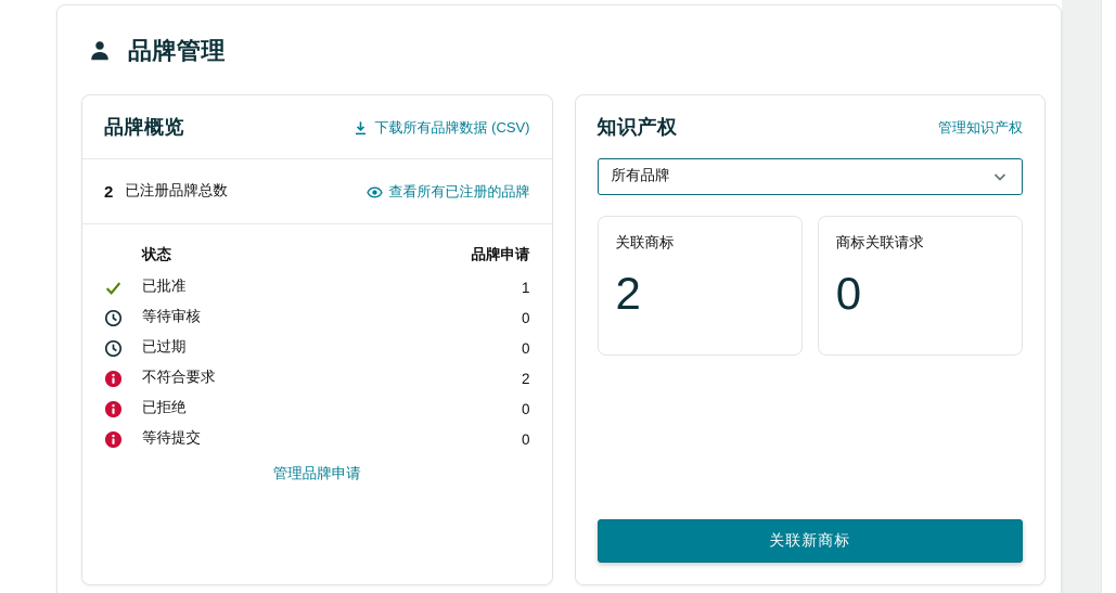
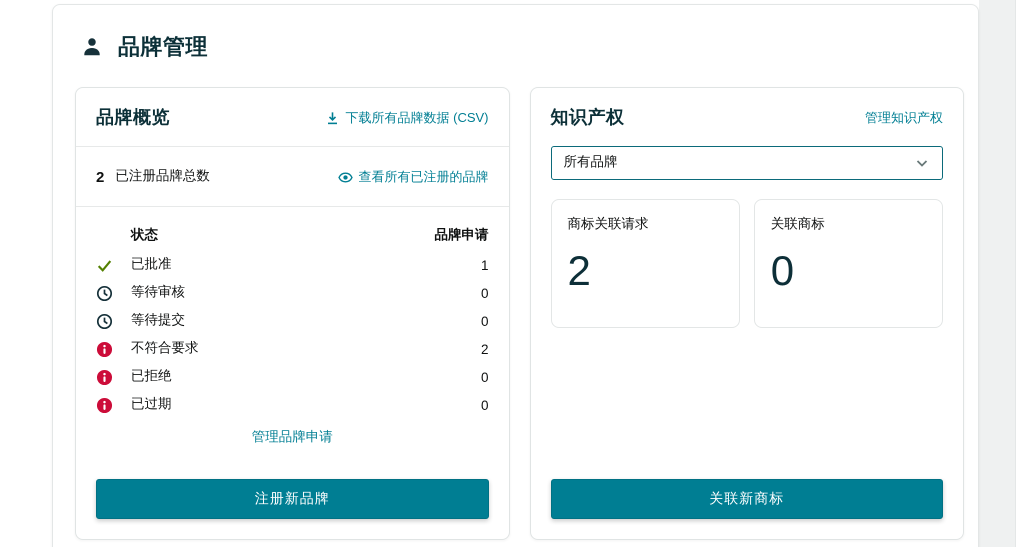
  品牌管理
  品牌概览
  下载所有品牌数据 (CSV)
  2
  已注册品牌总数
  查看所有已注册的品牌
  状态
  品牌申请
  已批准
  1
  等待审核
  0
- 已过期
+ 等待提交
  0
  不符合要求
  2
  已拒绝
  0
- 等待提交
+ 已过期
  0
  管理品牌申请
+ 注册新品牌
  知识产权
  管理知识产权
  所有品牌
- 关联商标
+ 商标关联请求
  2
- 商标关联请求
+ 关联商标
  0
  关联新商标
